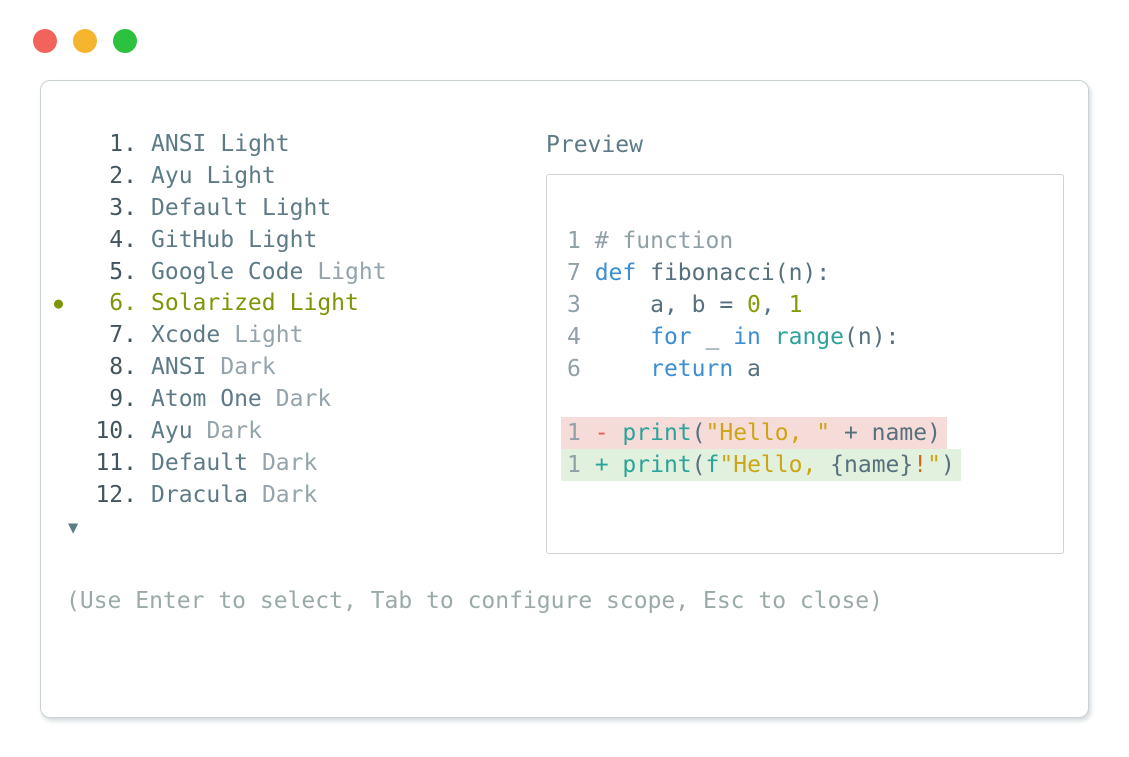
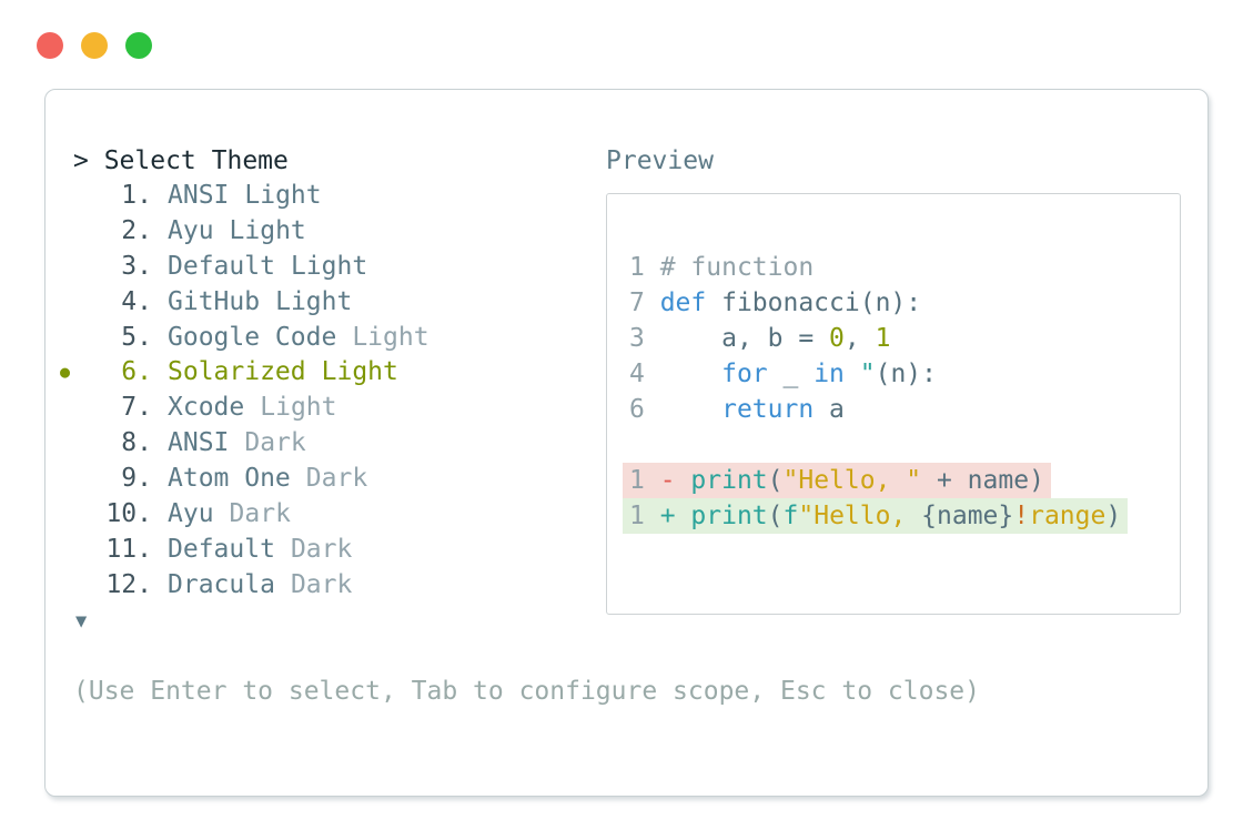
+ > Select Theme
  1.
  ANSI
  Light
  2.
  Ayu
  Light
  3.
  Default
  Light
  4.
  GitHub
  Light
  5.
  Google Code
  Light
  ●
  6.
  Solarized
  Light
  7.
  Xcode
  Light
  8.
  ANSI
  Dark
  9.
  Atom One
  Dark
  10.
  Ayu
  Dark
  11.
  Default
  Dark
  12.
  Dracula
  Dark
  ▼
  Preview
  1 # function
  7 def fibonacci(n):
  3 a, b = 0, 1
- 4 for _ in range(n):
+ 4 for _ in "(n):
  6 return a
  1 - print("Hello, " + name)
- 1 + print(f"Hello, {name}!")
+ 1 + print(f"Hello, {name}!range)
  (Use Enter to select, Tab to configure scope, Esc to close)
